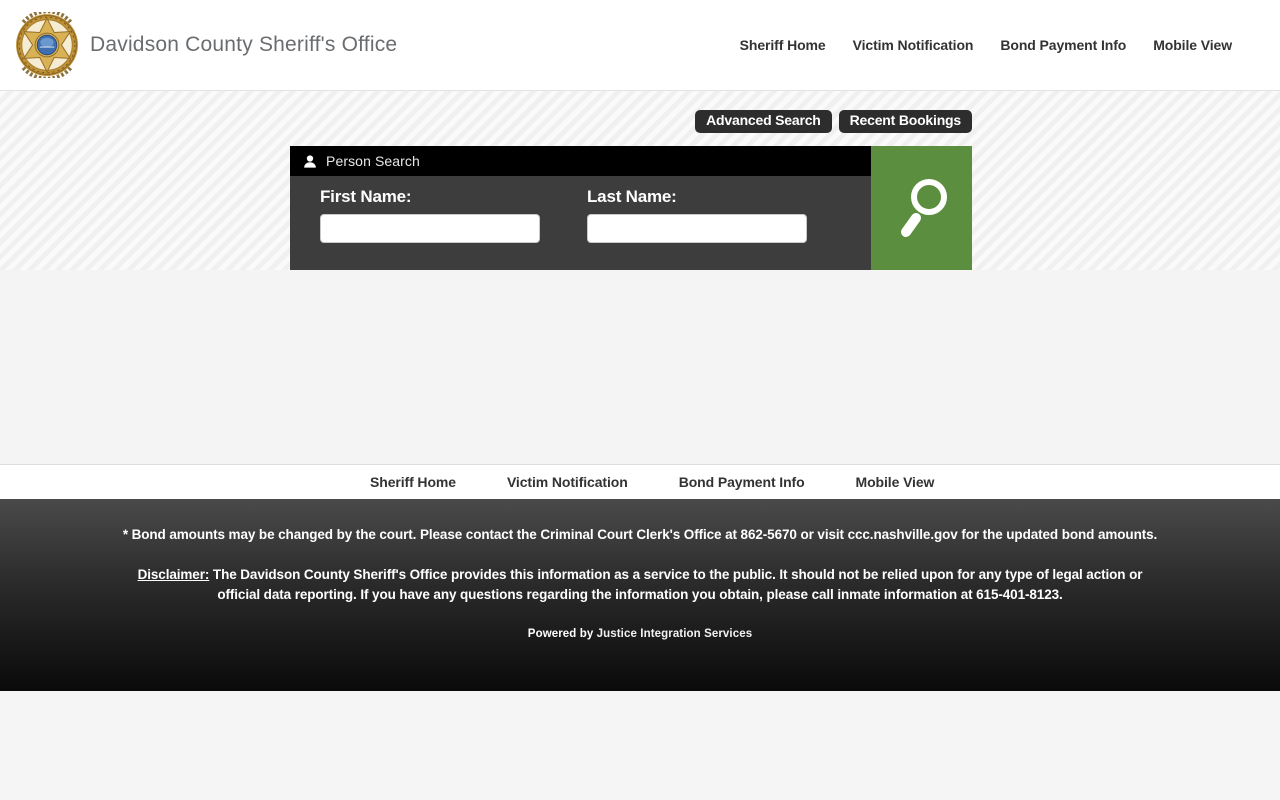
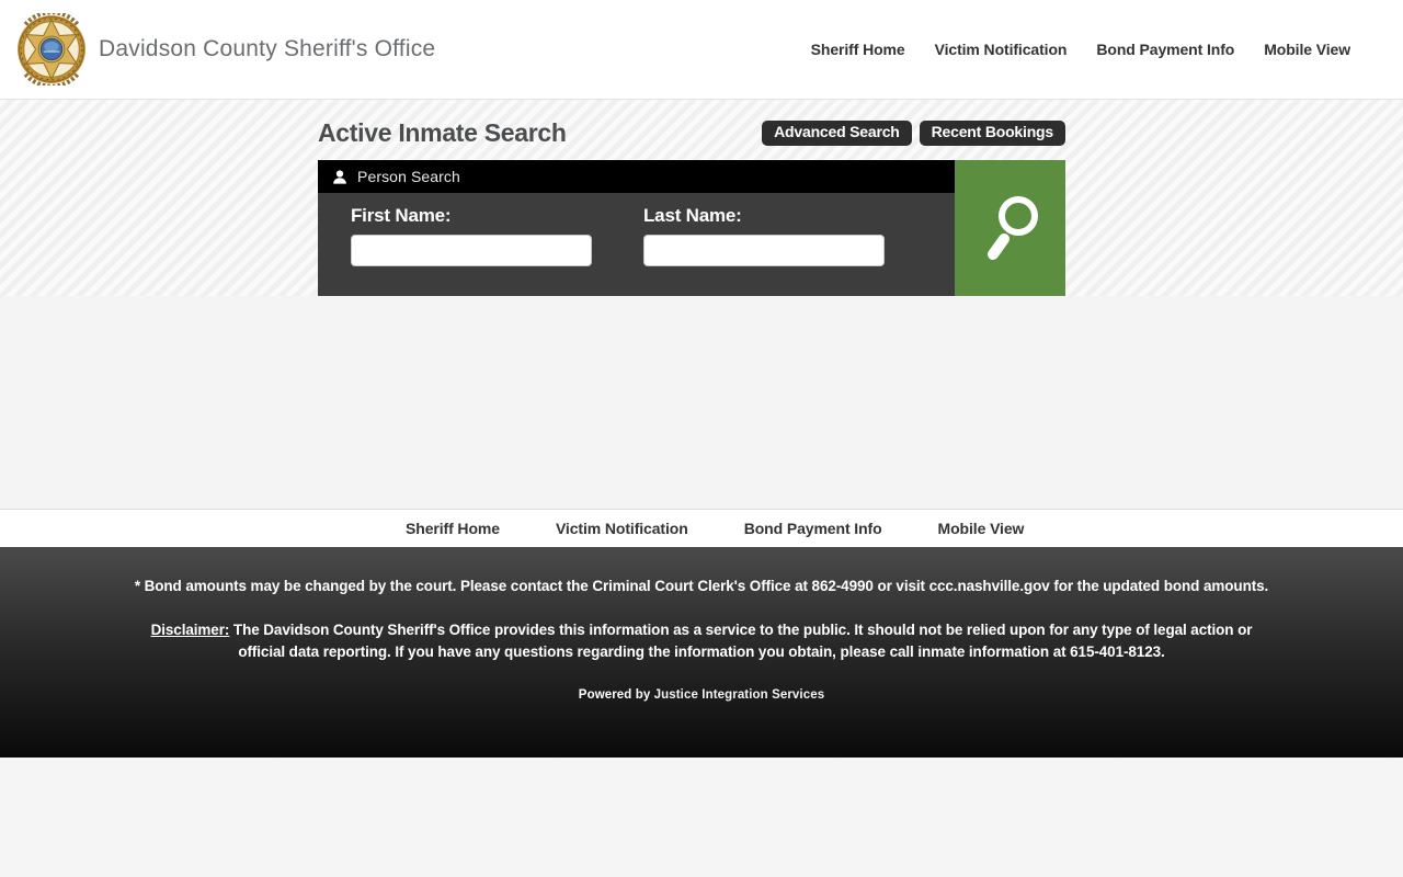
  Davidson County Sheriff's Office
  Sheriff Home
  Victim Notification
  Bond Payment Info
  Mobile View
+ Active Inmate Search
  Advanced Search
  Recent Bookings
  Person Search
  First Name:
  Last Name:
  Sheriff Home
  Victim Notification
  Bond Payment Info
  Mobile View
- * Bond amounts may be changed by the court. Please contact the Criminal Court Clerk's Office at 862-5670 or visit ccc.nashville.gov for the updated bond amounts.
+ * Bond amounts may be changed by the court. Please contact the Criminal Court Clerk's Office at 862-4990 or visit ccc.nashville.gov for the updated bond amounts.
  Disclaimer: The Davidson County Sheriff's Office provides this information as a service to the public. It should not be relied upon for any type of legal action or official data reporting. If you have any questions regarding the information you obtain, please call inmate information at 615-401-8123.
  Powered by Justice Integration Services
